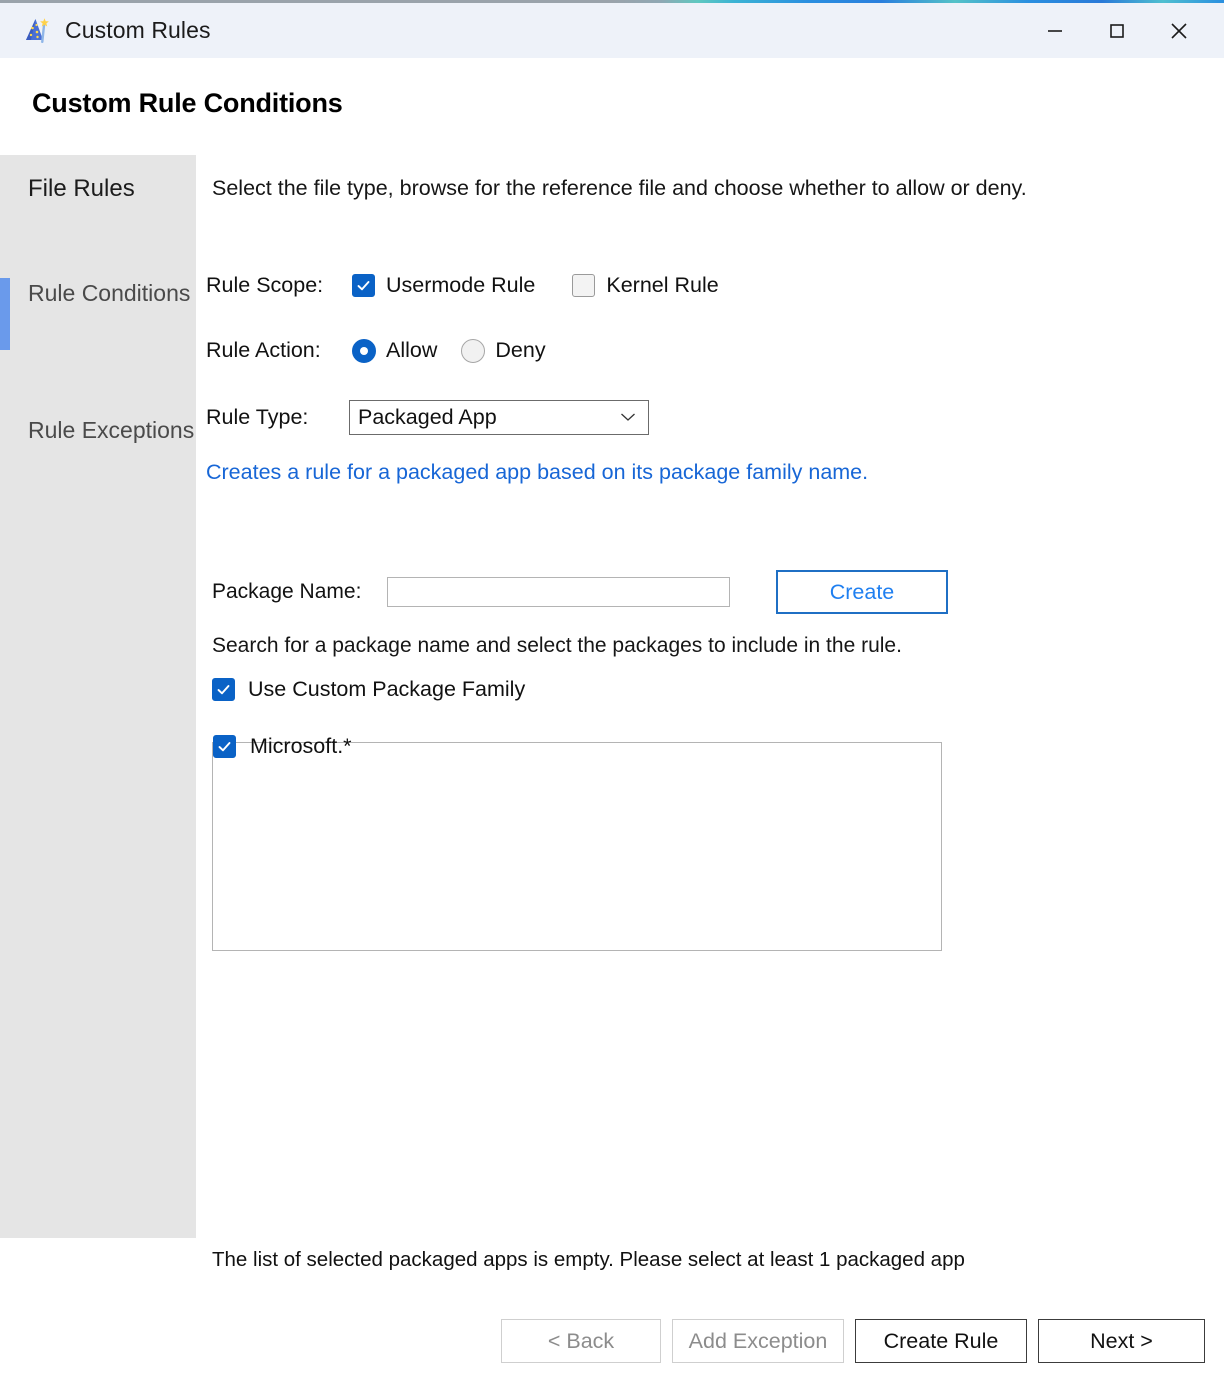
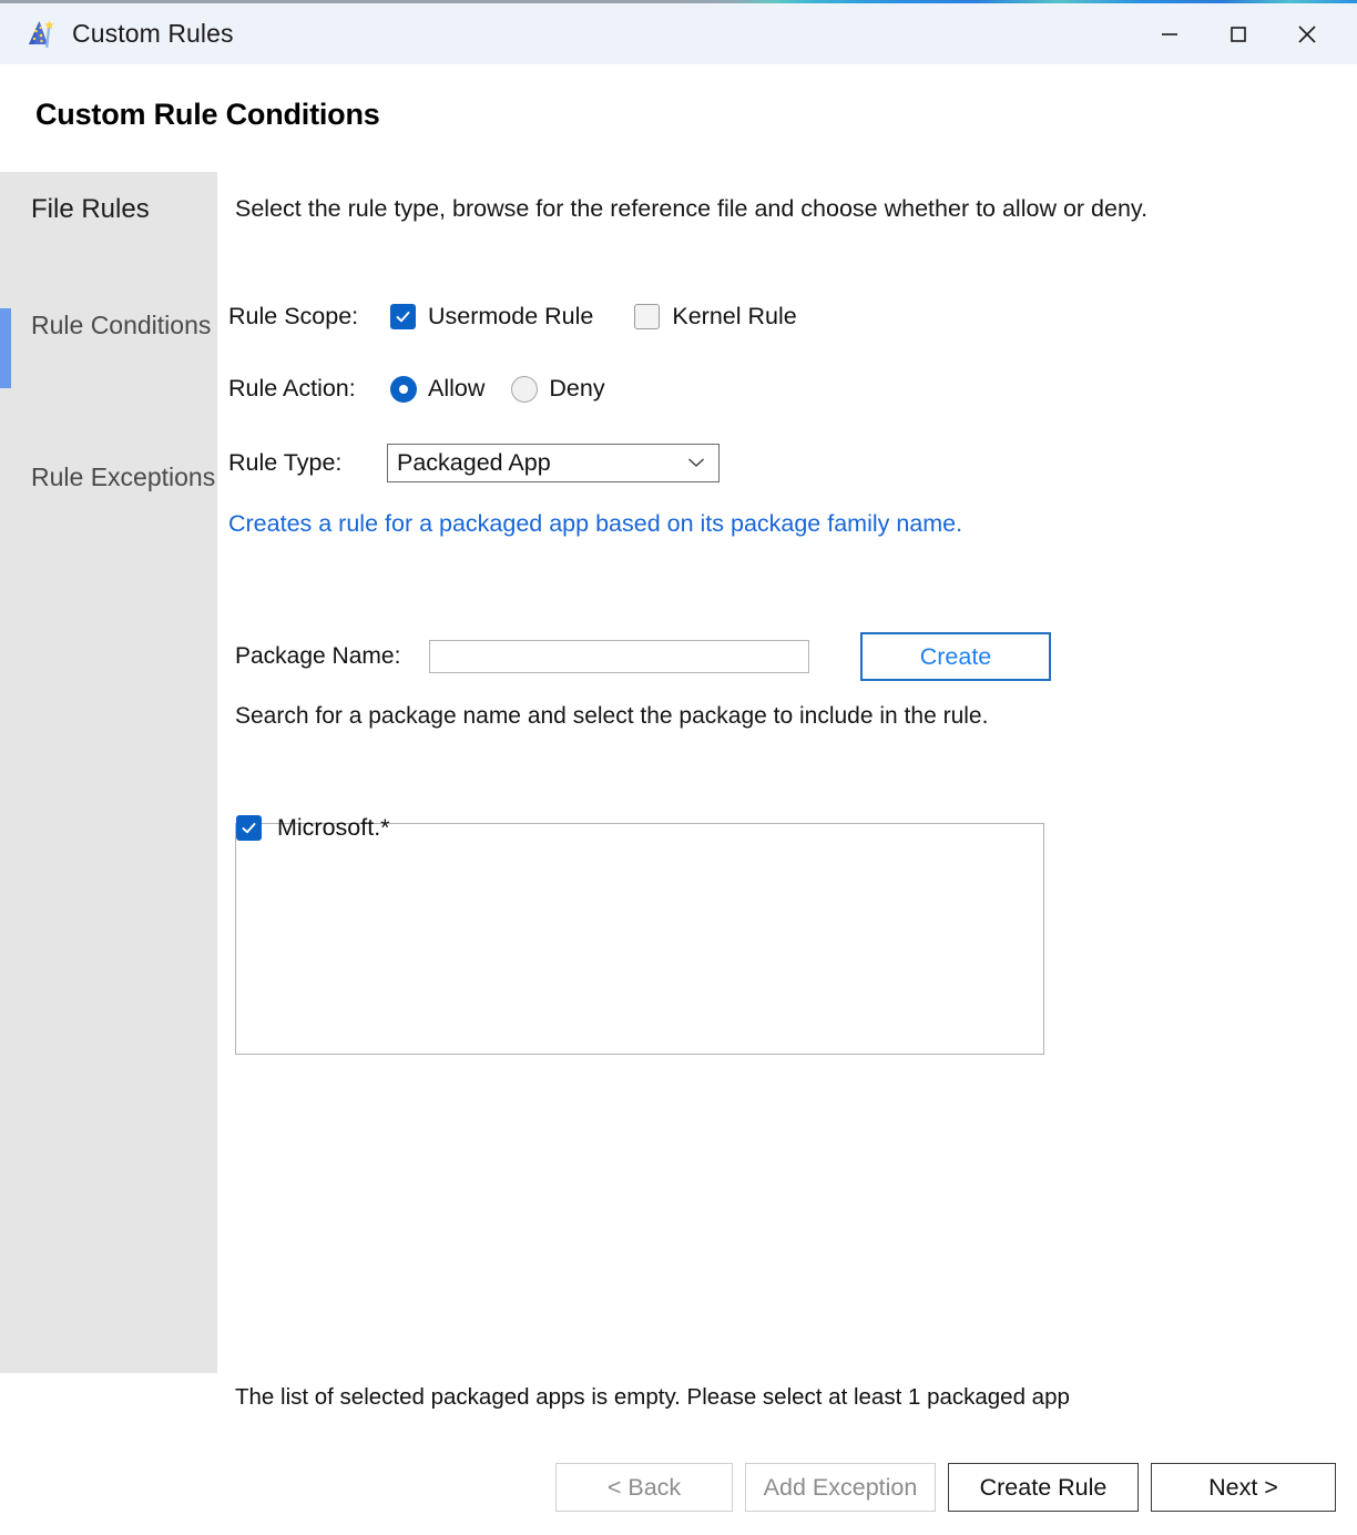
  Custom Rules
  Custom Rule Conditions
  File Rules
  Rule Conditions
  Rule Exceptions
- Select the file type, browse for the reference file and choose whether to allow or deny.
+ Select the rule type, browse for the reference file and choose whether to allow or deny.
  Rule Scope:
  Usermode Rule
  Kernel Rule
  Rule Action:
  Allow
  Deny
  Rule Type:
  Packaged App
  Creates a rule for a packaged app based on its package family name.
  Package Name:
  Create
- Search for a package name and select the packages to include in the rule.
+ Search for a package name and select the package to include in the rule.
- Use Custom Package Family
  Microsoft.*
  The list of selected packaged apps is empty. Please select at least 1 packaged app
  < Back
  Add Exception
  Create Rule
  Next >
